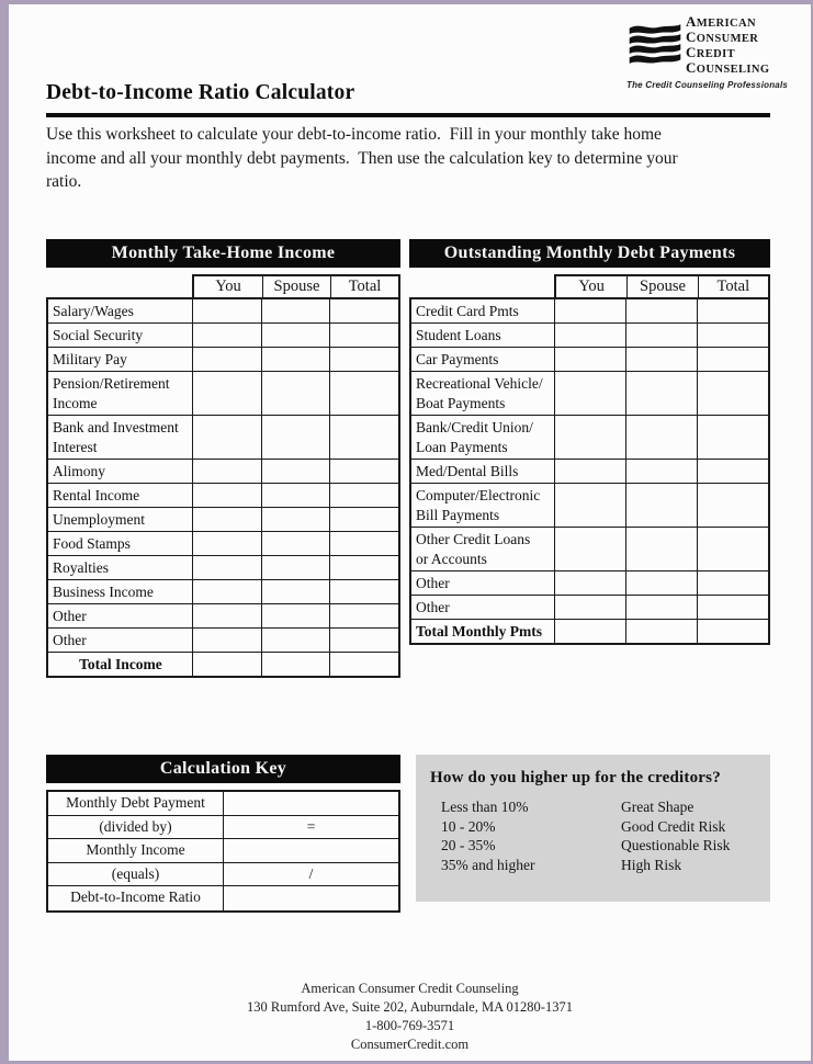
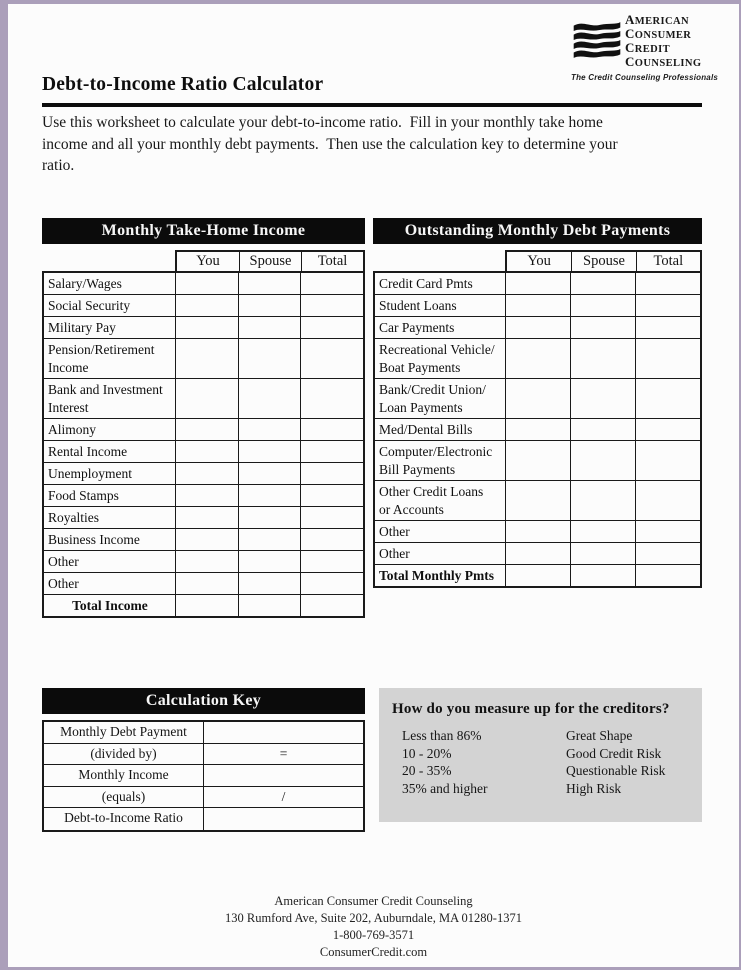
  AMERICAN
  CONSUMER
  CREDIT
  COUNSELING
  The Credit Counseling Professionals
  Debt-to-Income Ratio Calculator
  Use this worksheet to calculate your debt-to-income ratio. Fill in your monthly take home
  income and all your monthly debt payments. Then use the calculation key to determine your
  ratio.
  Monthly Take-Home Income
  You
  Spouse
  Total
  Salary/Wages
  Social Security
  Military Pay
  Pension/Retirement
  Income
  Bank and Investment
  Interest
  Alimony
  Rental Income
  Unemployment
  Food Stamps
  Royalties
  Business Income
  Other
  Other
  Total Income
  Outstanding Monthly Debt Payments
  You
  Spouse
  Total
  Credit Card Pmts
  Student Loans
  Car Payments
  Recreational Vehicle/
  Boat Payments
  Bank/Credit Union/
  Loan Payments
  Med/Dental Bills
  Computer/Electronic
  Bill Payments
  Other Credit Loans
  or Accounts
  Other
  Other
  Total Monthly Pmts
  Calculation Key
  Monthly Debt Payment
  (divided by)
  =
  Monthly Income
  (equals)
  /
  Debt-to-Income Ratio
- How do you higher up for the creditors?
+ How do you measure up for the creditors?
- Less than 10%
+ Less than 86%
  Great Shape
  10 - 20%
  Good Credit Risk
  20 - 35%
  Questionable Risk
  35% and higher
  High Risk
  American Consumer Credit Counseling
  130 Rumford Ave, Suite 202, Auburndale, MA 01280-1371
  1-800-769-3571
  ConsumerCredit.com
